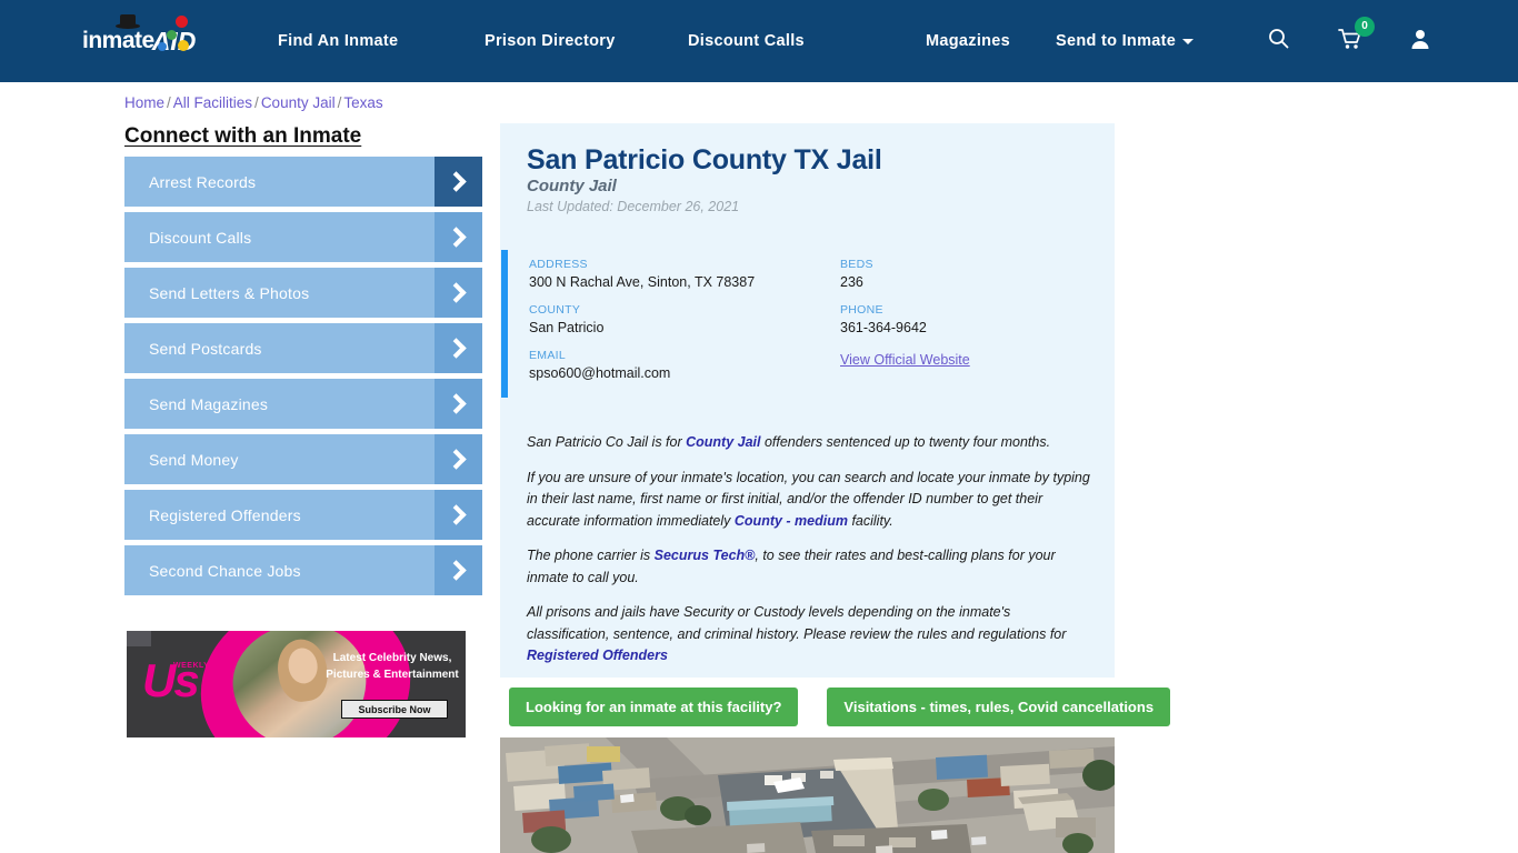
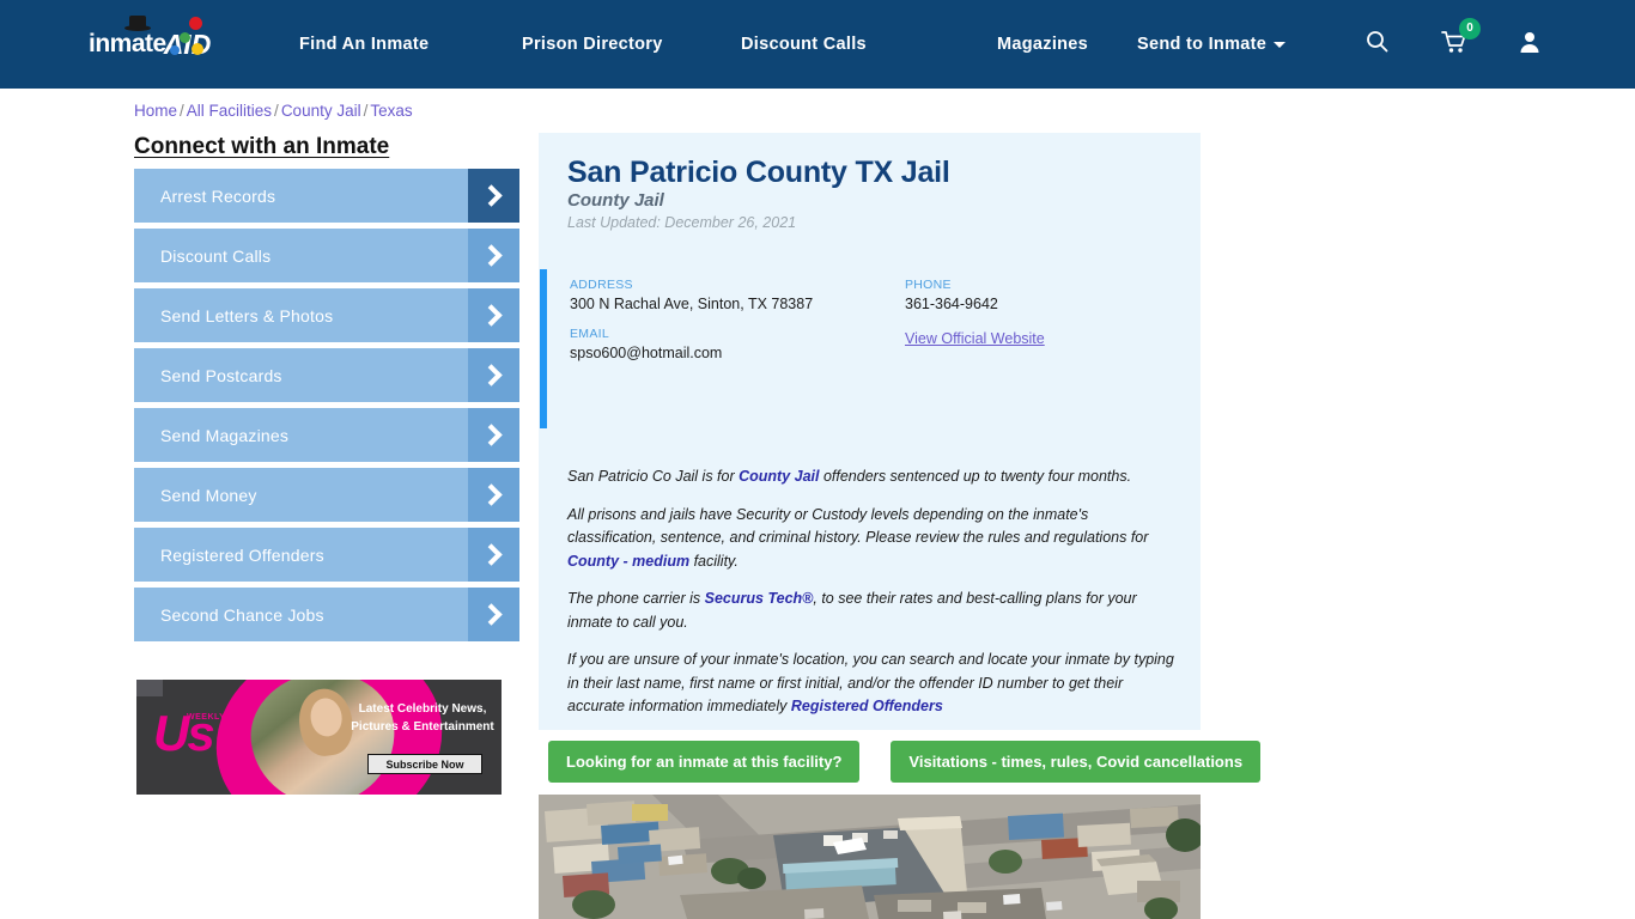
  inmate
  Find An Inmate
  Prison Directory
  Discount Calls
  Magazines
  Send to Inmate
  0
  Home / All Facilities / County Jail / Texas
  Connect with an Inmate
  Arrest Records
  Discount Calls
  Send Letters & Photos
  Send Postcards
  Send Magazines
  Send Money
  Registered Offenders
  Second Chance Jobs
  Us
  Latest Celebrity News, Pictures & Entertainment
  Subscribe Now
  San Patricio County TX Jail
  County Jail
  Last Updated: December 26, 2021
  ADDRESS
  300 N Rachal Ave, Sinton, TX 78387
- BEDS
- 236
- COUNTY
- San Patricio
  PHONE
  361-364-9642
  EMAIL
  spso600@hotmail.com
  View Official Website
  San Patricio Co Jail is for County Jail offenders sentenced up to twenty four months.
- If you are unsure of your inmate's location, you can search and locate your inmate by typing in their last name, first name or first initial, and/or the offender ID number to get their accurate information immediately County - medium facility.
+ All prisons and jails have Security or Custody levels depending on the inmate's classification, sentence, and criminal history. Please review the rules and regulations for County - medium facility.
  The phone carrier is Securus Tech®, to see their rates and best-calling plans for your inmate to call you.
- All prisons and jails have Security or Custody levels depending on the inmate's classification, sentence, and criminal history. Please review the rules and regulations for Registered Offenders
+ If you are unsure of your inmate's location, you can search and locate your inmate by typing in their last name, first name or first initial, and/or the offender ID number to get their accurate information immediately Registered Offenders
  Looking for an inmate at this facility?
  Visitations - times, rules, Covid cancellations
